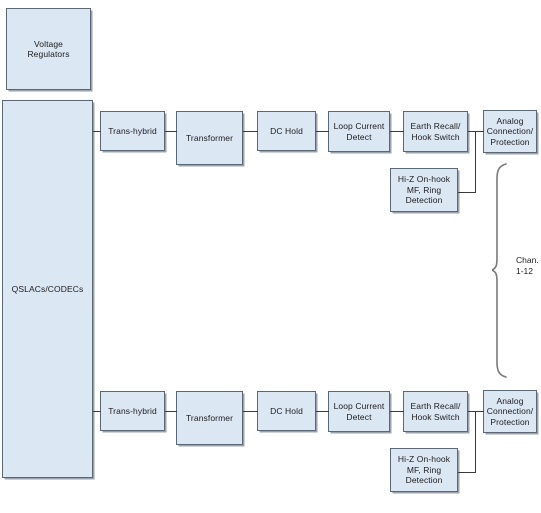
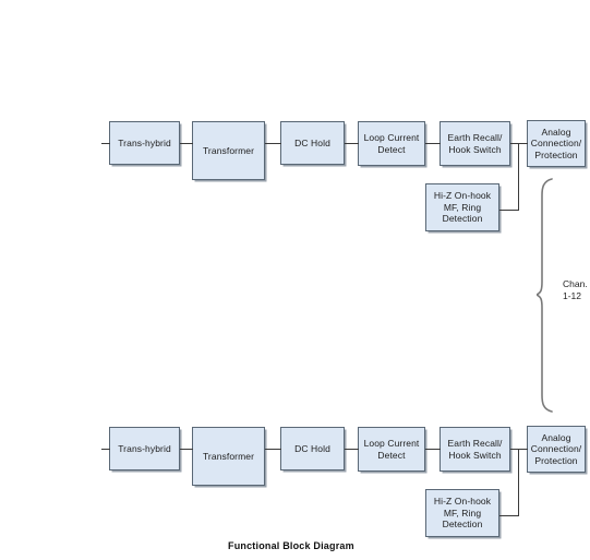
- Voltage
- Regulators
- QSLACs/CODECs
  Trans-hybrid
  Transformer
  DC Hold
  Loop Current
  Detect
  Earth Recall/
  Hook Switch
  Analog
  Connection/
  Protection
  Hi-Z On-hook
  MF, Ring
  Detection
  Trans-hybrid
  Transformer
  DC Hold
  Loop Current
  Detect
  Earth Recall/
  Hook Switch
  Analog
  Connection/
  Protection
  Hi-Z On-hook
  MF, Ring
  Detection
  Chan.
  1-12
+ Functional Block Diagram
